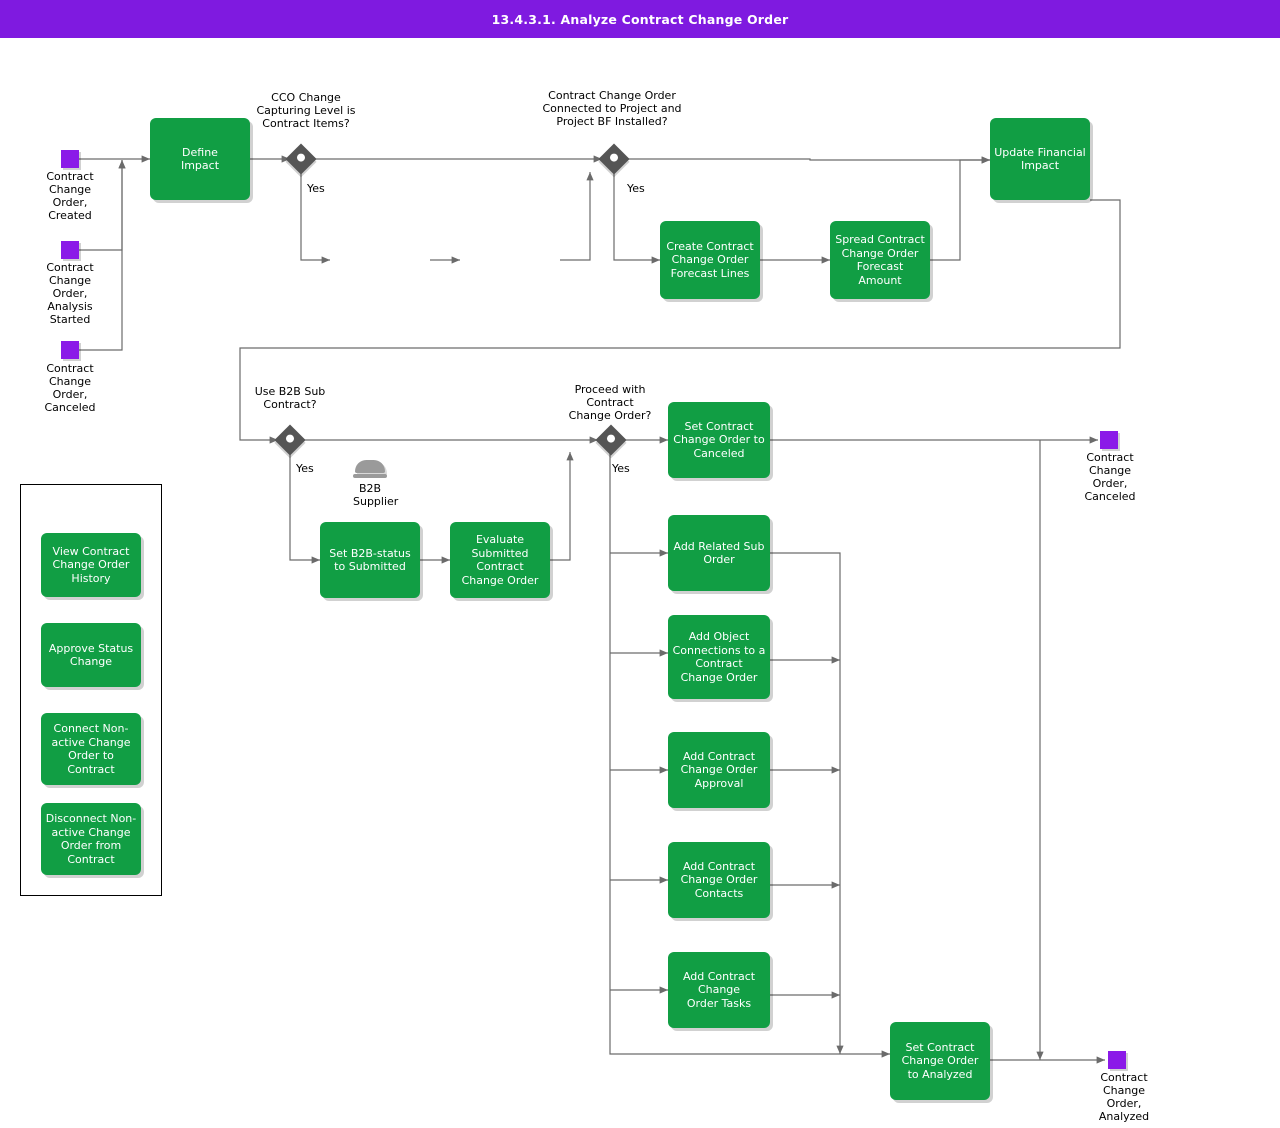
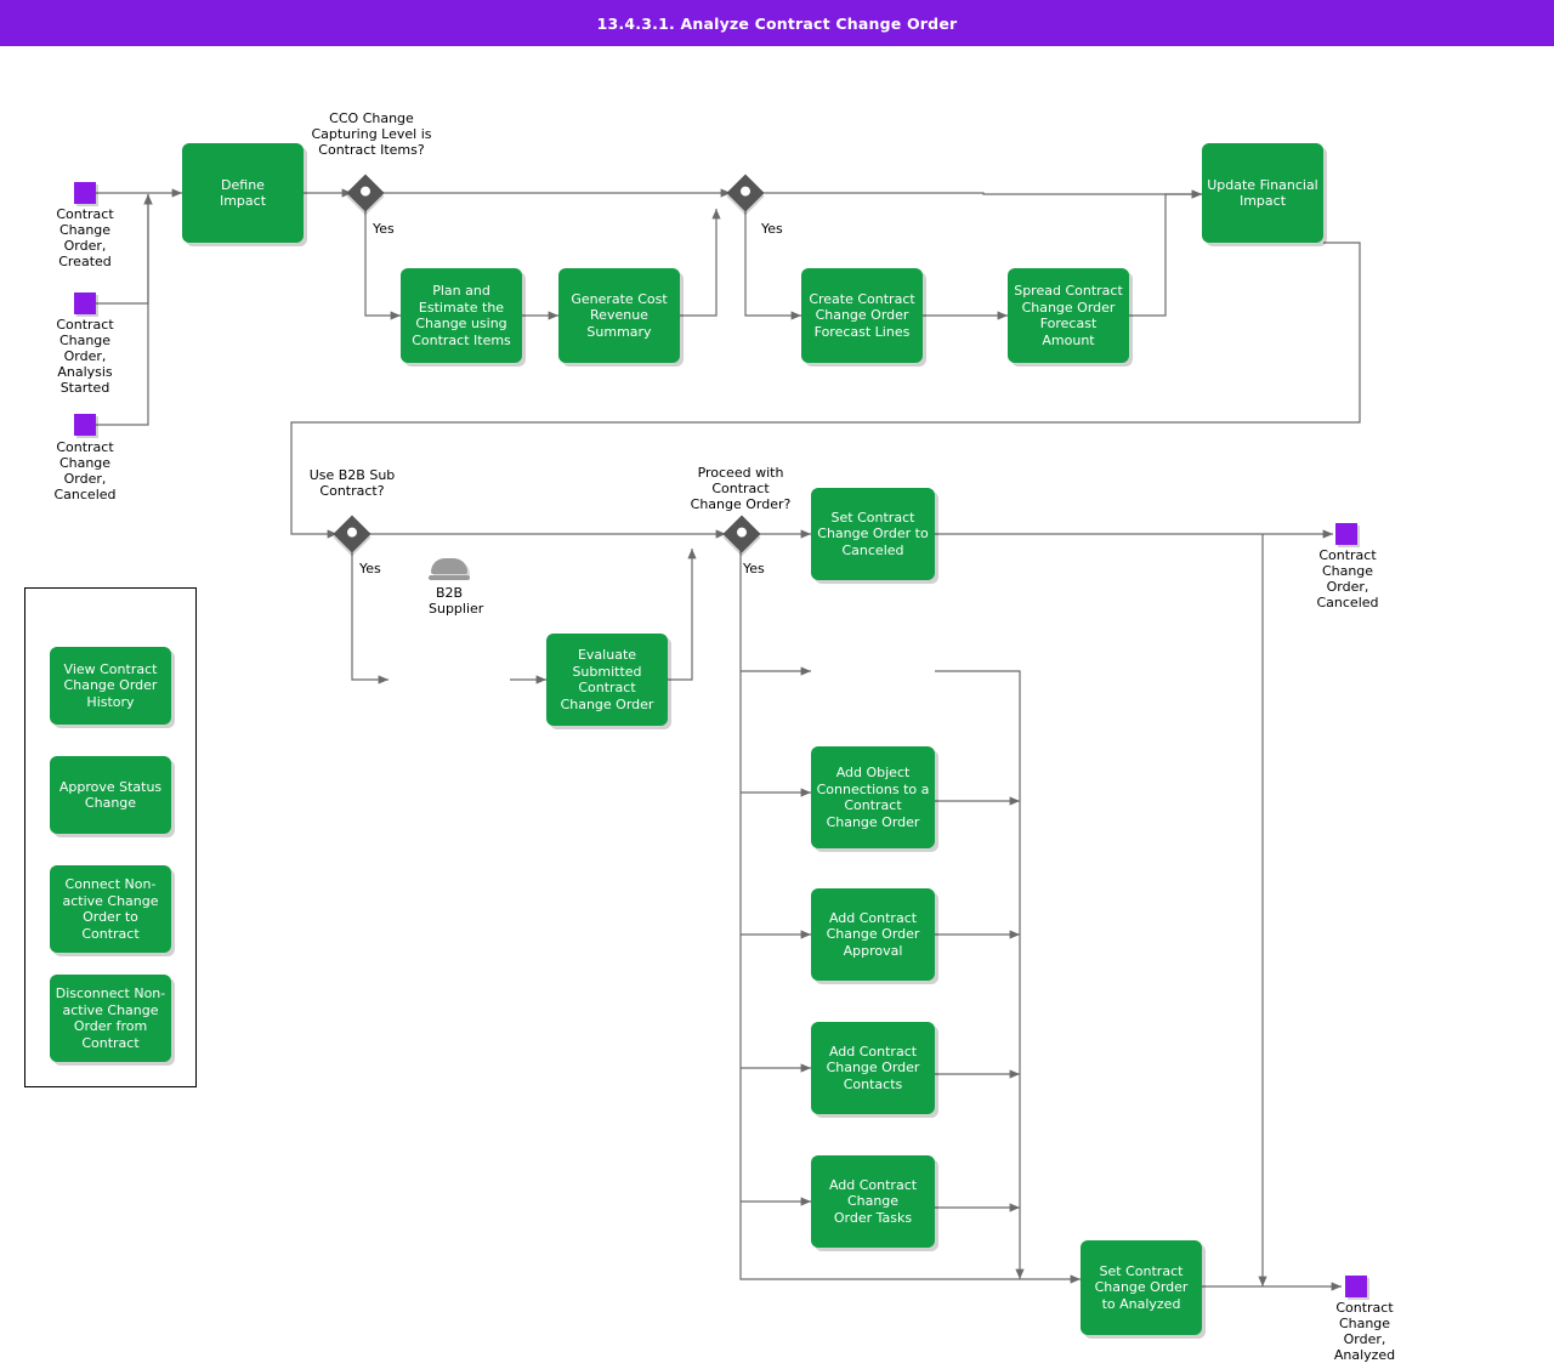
  13.4.3.1. Analyze Contract Change Order
  Contract
  Change
  Order,
  Created
  Contract
  Change
  Order,
  Analysis
  Started
  Contract
  Change
  Order,
  Canceled
  Contract
  Change
  Order,
  Canceled
  Contract
  Change
  Order,
  Analyzed
  CCO Change
  Capturing Level is
  Contract Items?
  Yes
- Contract Change Order
- Connected to Project and
- Project BF Installed?
  Yes
  Use B2B Sub
  Contract?
  Yes
  Proceed with
  Contract
  Change Order?
  Yes
  Define
  Impact
+ Plan and
+ Estimate the
+ Change using
+ Contract Items
+ Generate Cost
+ Revenue
+ Summary
  Create Contract
  Change Order
  Forecast Lines
  Spread Contract
  Change Order
  Forecast Amount
  Update Financial
  Impact
- Set B2B-status
- to Submitted
  Evaluate
  Submitted
  Contract
  Change Order
  Set Contract
  Change Order to
  Canceled
- Add Related Sub
- Order
  Add Object
  Connections to a
  Contract
  Change Order
  Add Contract
  Change Order
  Approval
  Add Contract
  Change Order
  Contacts
  Add Contract
  Change
  Order Tasks
  Set Contract
  Change Order
  to Analyzed
  B2B
  Supplier
  View Contract
  Change Order
  History
  Approve Status
  Change
  Connect Non-
  active Change
  Order to
  Contract
  Disconnect Non-
  active Change
  Order from
  Contract
